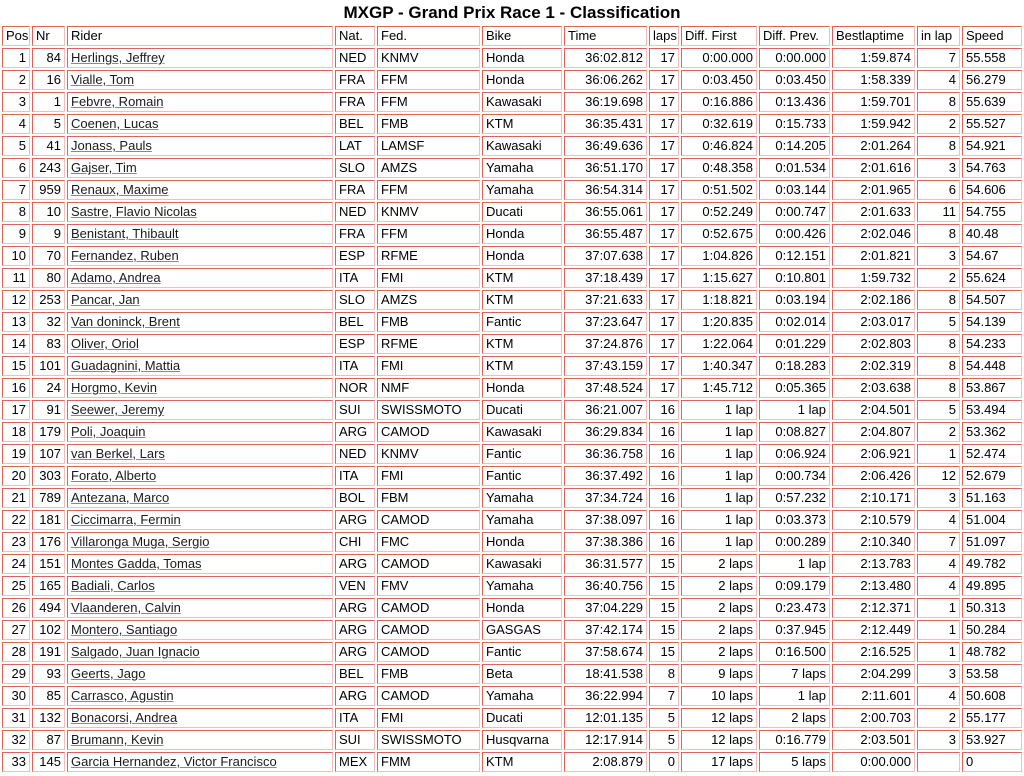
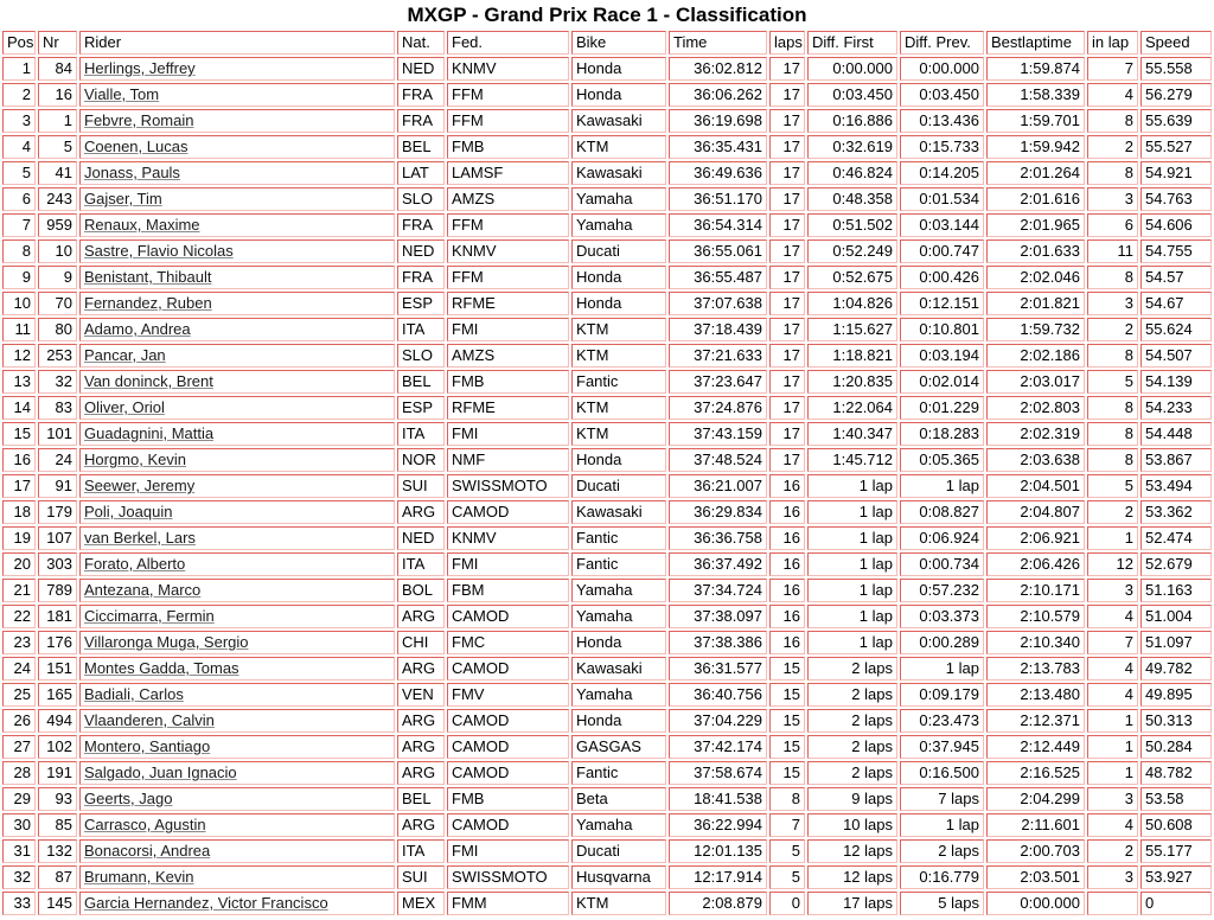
  MXGP - Grand Prix Race 1 - Classification
  Pos	Nr	Rider	Nat.	Fed.	Bike	Time	laps	Diff. First	Diff. Prev.	Bestlaptime	in lap	Speed
  1	84	Herlings, Jeffrey	NED	KNMV	Honda	36:02.812	17	0:00.000	0:00.000	1:59.874	7	55.558
  2	16	Vialle, Tom	FRA	FFM	Honda	36:06.262	17	0:03.450	0:03.450	1:58.339	4	56.279
  3	1	Febvre, Romain	FRA	FFM	Kawasaki	36:19.698	17	0:16.886	0:13.436	1:59.701	8	55.639
  4	5	Coenen, Lucas	BEL	FMB	KTM	36:35.431	17	0:32.619	0:15.733	1:59.942	2	55.527
  5	41	Jonass, Pauls	LAT	LAMSF	Kawasaki	36:49.636	17	0:46.824	0:14.205	2:01.264	8	54.921
  6	243	Gajser, Tim	SLO	AMZS	Yamaha	36:51.170	17	0:48.358	0:01.534	2:01.616	3	54.763
  7	959	Renaux, Maxime	FRA	FFM	Yamaha	36:54.314	17	0:51.502	0:03.144	2:01.965	6	54.606
  8	10	Sastre, Flavio Nicolas	NED	KNMV	Ducati	36:55.061	17	0:52.249	0:00.747	2:01.633	11	54.755
- 9	9	Benistant, Thibault	FRA	FFM	Honda	36:55.487	17	0:52.675	0:00.426	2:02.046	8	40.48
+ 9	9	Benistant, Thibault	FRA	FFM	Honda	36:55.487	17	0:52.675	0:00.426	2:02.046	8	54.57
  10	70	Fernandez, Ruben	ESP	RFME	Honda	37:07.638	17	1:04.826	0:12.151	2:01.821	3	54.67
  11	80	Adamo, Andrea	ITA	FMI	KTM	37:18.439	17	1:15.627	0:10.801	1:59.732	2	55.624
  12	253	Pancar, Jan	SLO	AMZS	KTM	37:21.633	17	1:18.821	0:03.194	2:02.186	8	54.507
  13	32	Van doninck, Brent	BEL	FMB	Fantic	37:23.647	17	1:20.835	0:02.014	2:03.017	5	54.139
  14	83	Oliver, Oriol	ESP	RFME	KTM	37:24.876	17	1:22.064	0:01.229	2:02.803	8	54.233
  15	101	Guadagnini, Mattia	ITA	FMI	KTM	37:43.159	17	1:40.347	0:18.283	2:02.319	8	54.448
  16	24	Horgmo, Kevin	NOR	NMF	Honda	37:48.524	17	1:45.712	0:05.365	2:03.638	8	53.867
  17	91	Seewer, Jeremy	SUI	SWISSMOTO	Ducati	36:21.007	16	1 lap	1 lap	2:04.501	5	53.494
  18	179	Poli, Joaquin	ARG	CAMOD	Kawasaki	36:29.834	16	1 lap	0:08.827	2:04.807	2	53.362
  19	107	van Berkel, Lars	NED	KNMV	Fantic	36:36.758	16	1 lap	0:06.924	2:06.921	1	52.474
  20	303	Forato, Alberto	ITA	FMI	Fantic	36:37.492	16	1 lap	0:00.734	2:06.426	12	52.679
  21	789	Antezana, Marco	BOL	FBM	Yamaha	37:34.724	16	1 lap	0:57.232	2:10.171	3	51.163
  22	181	Ciccimarra, Fermin	ARG	CAMOD	Yamaha	37:38.097	16	1 lap	0:03.373	2:10.579	4	51.004
  23	176	Villaronga Muga, Sergio	CHI	FMC	Honda	37:38.386	16	1 lap	0:00.289	2:10.340	7	51.097
  24	151	Montes Gadda, Tomas	ARG	CAMOD	Kawasaki	36:31.577	15	2 laps	1 lap	2:13.783	4	49.782
  25	165	Badiali, Carlos	VEN	FMV	Yamaha	36:40.756	15	2 laps	0:09.179	2:13.480	4	49.895
  26	494	Vlaanderen, Calvin	ARG	CAMOD	Honda	37:04.229	15	2 laps	0:23.473	2:12.371	1	50.313
  27	102	Montero, Santiago	ARG	CAMOD	GASGAS	37:42.174	15	2 laps	0:37.945	2:12.449	1	50.284
  28	191	Salgado, Juan Ignacio	ARG	CAMOD	Fantic	37:58.674	15	2 laps	0:16.500	2:16.525	1	48.782
  29	93	Geerts, Jago	BEL	FMB	Beta	18:41.538	8	9 laps	7 laps	2:04.299	3	53.58
  30	85	Carrasco, Agustin	ARG	CAMOD	Yamaha	36:22.994	7	10 laps	1 lap	2:11.601	4	50.608
  31	132	Bonacorsi, Andrea	ITA	FMI	Ducati	12:01.135	5	12 laps	2 laps	2:00.703	2	55.177
  32	87	Brumann, Kevin	SUI	SWISSMOTO	Husqvarna	12:17.914	5	12 laps	0:16.779	2:03.501	3	53.927
  33	145	Garcia Hernandez, Victor Francisco	MEX	FMM	KTM	2:08.879	0	17 laps	5 laps	0:00.000		0
